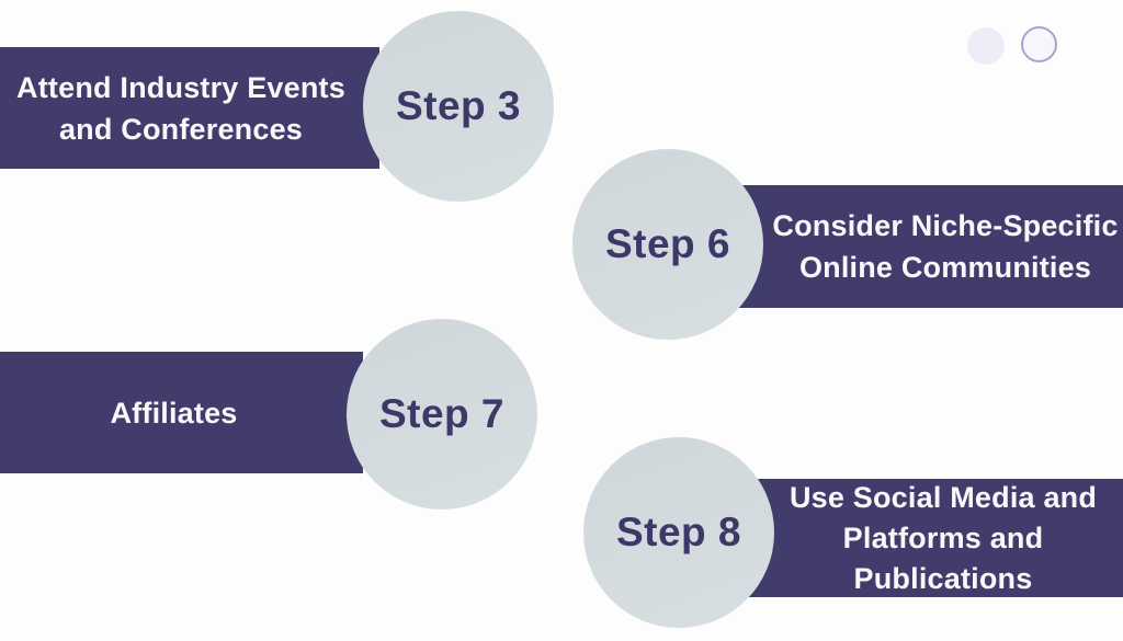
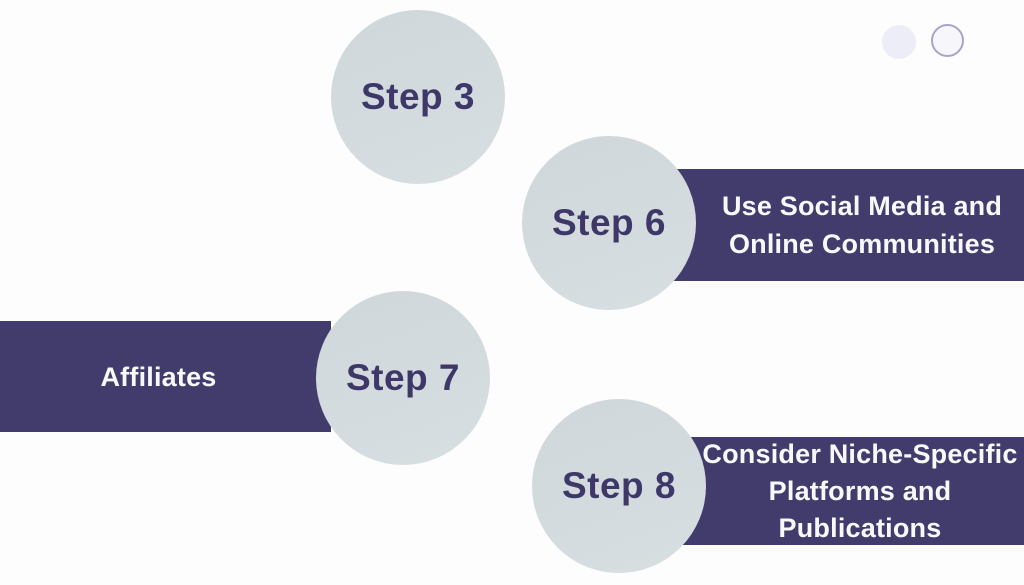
- Attend Industry Events
- and Conferences
  Step 3
- Consider Niche-Specific
+ Use Social Media and
  Online Communities
  Step 6
  Affiliates
  Step 7
- Use Social Media and
+ Consider Niche-Specific
  Platforms and
  Publications
  Step 8
